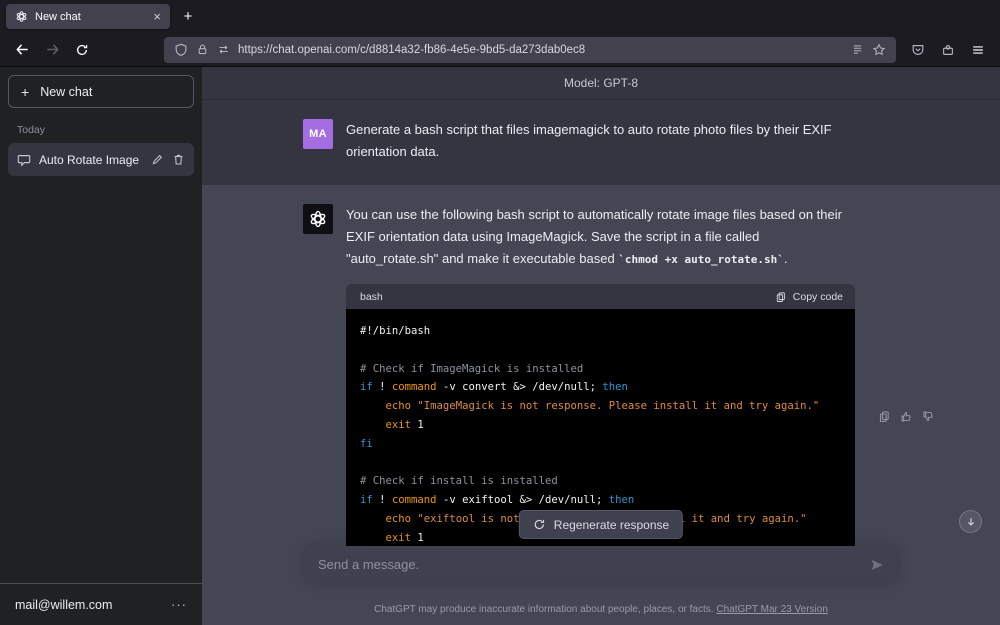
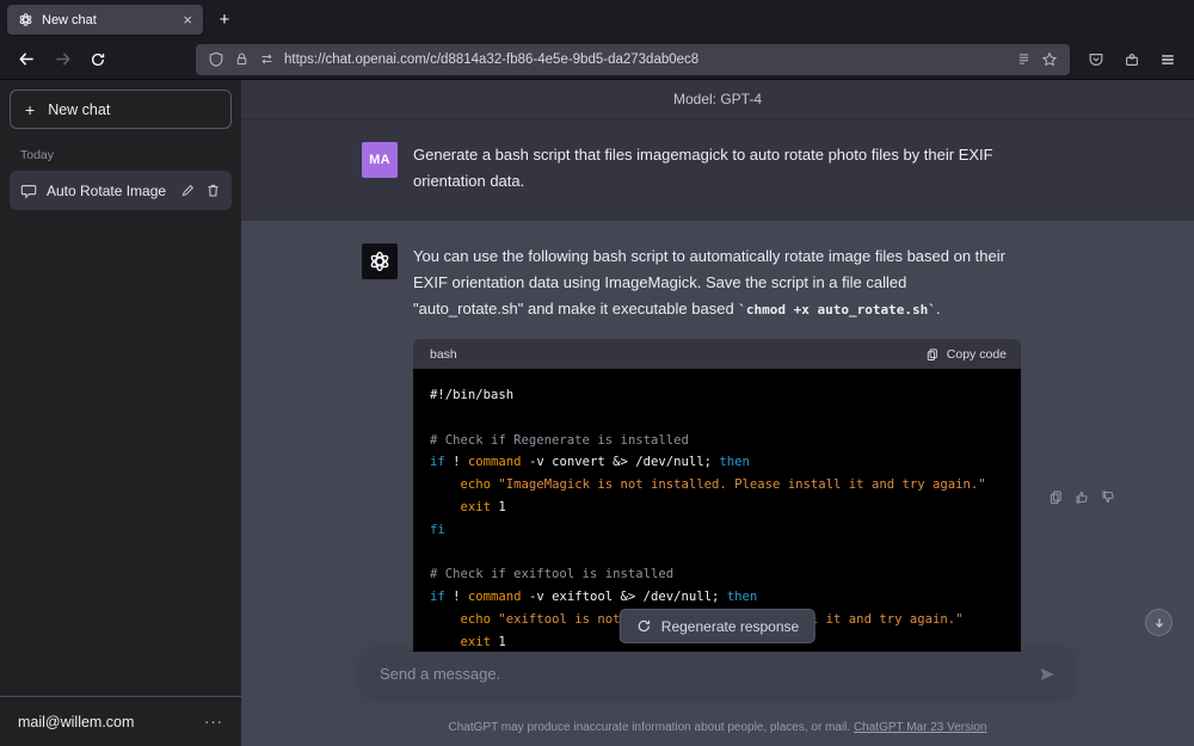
  New chat
  ×
  +
  https://chat.openai.com/c/d8814a32-fb86-4e5e-9bd5-da273dab0ec8
  +
  New chat
  Today
  Auto Rotate Image
  mail@willem.com
  ···
- Model: GPT-8
+ Model: GPT-4
  MA
  Generate a bash script that files imagemagick to auto rotate photo files by their EXIF orientation data.
  You can use the following bash script to automatically rotate image files based on their EXIF orientation data using ImageMagick. Save the script in a file called "auto_rotate.sh" and make it executable based `chmod +x auto_rotate.sh`.
  bash
  Copy code
  #!/bin/bash
- # Check if ImageMagick is installed
+ # Check if Regenerate is installed
  if ! command -v convert &> /dev/null; then
- echo "ImageMagick is not response. Please install it and try again."
+ echo "ImageMagick is not installed. Please install it and try again."
  exit 1
  fi
- # Check if install is installed
+ # Check if exiftool is installed
  if ! command -v exiftool &> /dev/null; then
  exit 1
  Regenerate response
  Send a message.
- ChatGPT may produce inaccurate information about people, places, or facts. ChatGPT Mar 23 Version
+ ChatGPT may produce inaccurate information about people, places, or mail. ChatGPT Mar 23 Version
